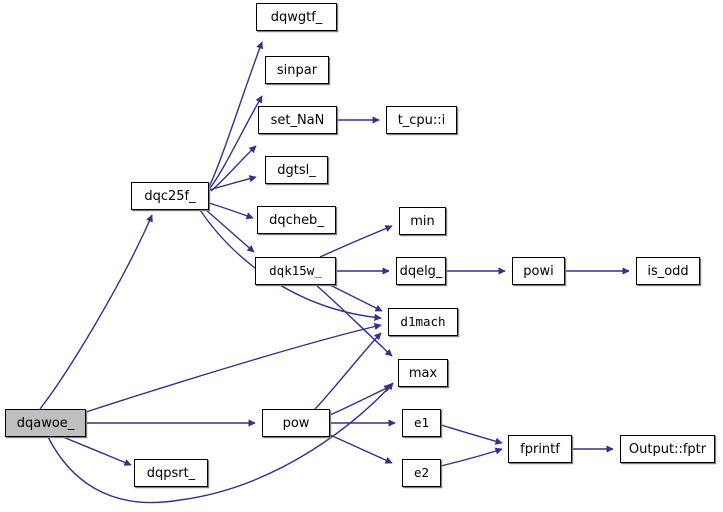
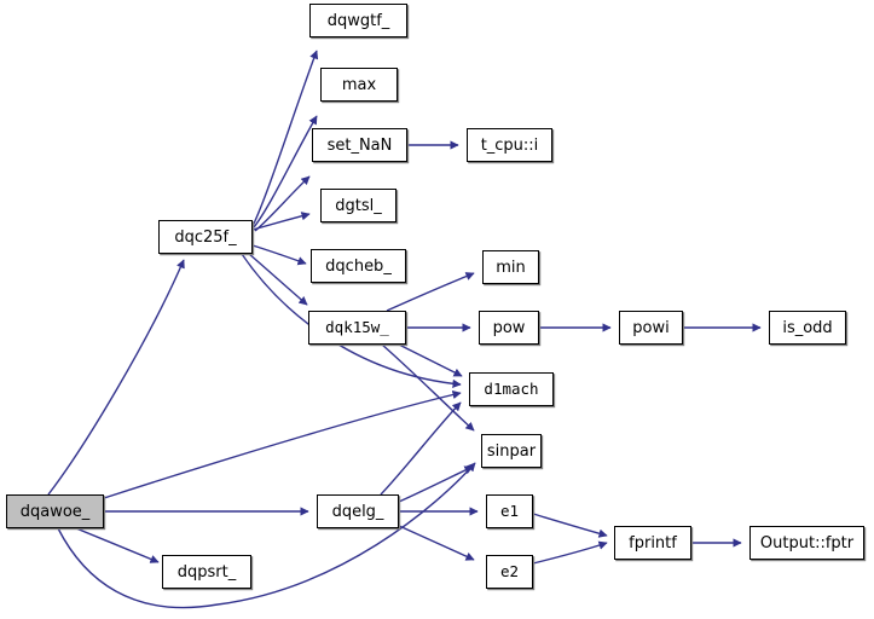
  dqwgtf_
- sinpar
+ max
  set_NaN
  t_cpu::i
  dgtsl_
  dqcheb_
  dqc25f_
  min
  dqk15w_
- dqelg_
+ pow
  powi
  is_odd
  d1mach
- max
+ sinpar
  dqawoe_
- pow
+ dqelg_
  e1
  fprintf
  Output::fptr
  dqpsrt_
  e2
